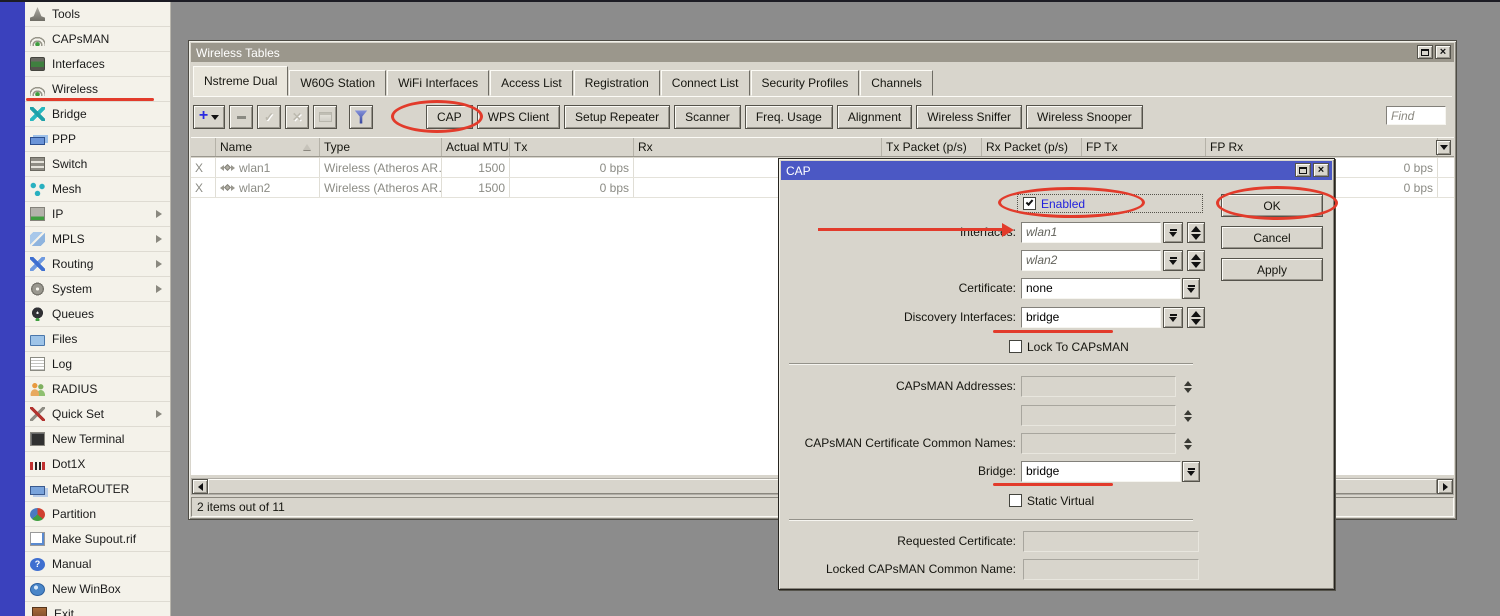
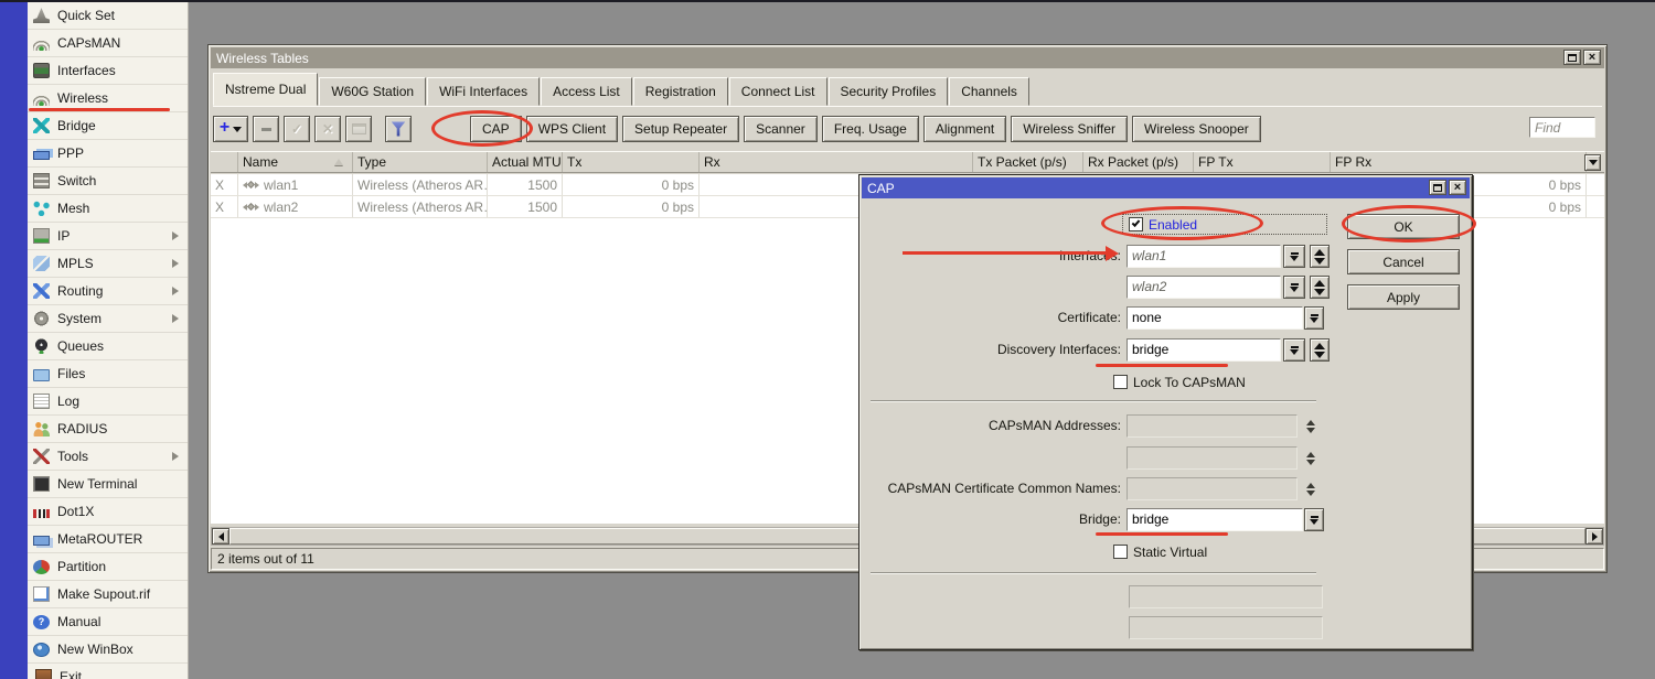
- Tools
+ Quick Set
  CAPsMAN
  Interfaces
  Wireless
  Bridge
  PPP
  Switch
  Mesh
  IP
  MPLS
  Routing
  System
  Queues
  Files
  Log
  RADIUS
- Quick Set
+ Tools
  New Terminal
  Dot1X
  MetaROUTER
  Partition
  Make Supout.rif
  ?
  Manual
  New WinBox
  Exit
  Wireless Tables
  ×
  Nstreme Dual
  W60G Station
  WiFi Interfaces
  Access List
  Registration
  Connect List
  Security Profiles
  Channels
  +
  ✓
  ✕
  CAP
  WPS Client
  Setup Repeater
  Scanner
  Freq. Usage
  Alignment
  Wireless Sniffer
  Wireless Snooper
  Find
  Name
  Type
  Actual MTU
  Tx
  Rx
  Tx Packet (p/s)
  Rx Packet (p/s)
  FP Tx
  FP Rx
  X
  wlan1
  Wireless (Atheros AR
  1500
  0 bps
  0 bps
  X
  wlan2
  Wireless (Atheros AR
  1500
  0 bps
  0 bps
  2 items out of 11
  CAP
  ×
  Enabled
  Interfaces:
  wlan1
  wlan2
  Certificate:
  none
  Discovery Interfaces:
  bridge
  Lock To CAPsMAN
  CAPsMAN Addresses:
  CAPsMAN Certificate Common Names:
  Bridge:
  bridge
  Static Virtual
- Requested Certificate:
- Locked CAPsMAN Common Name:
  OK
  Cancel
  Apply
